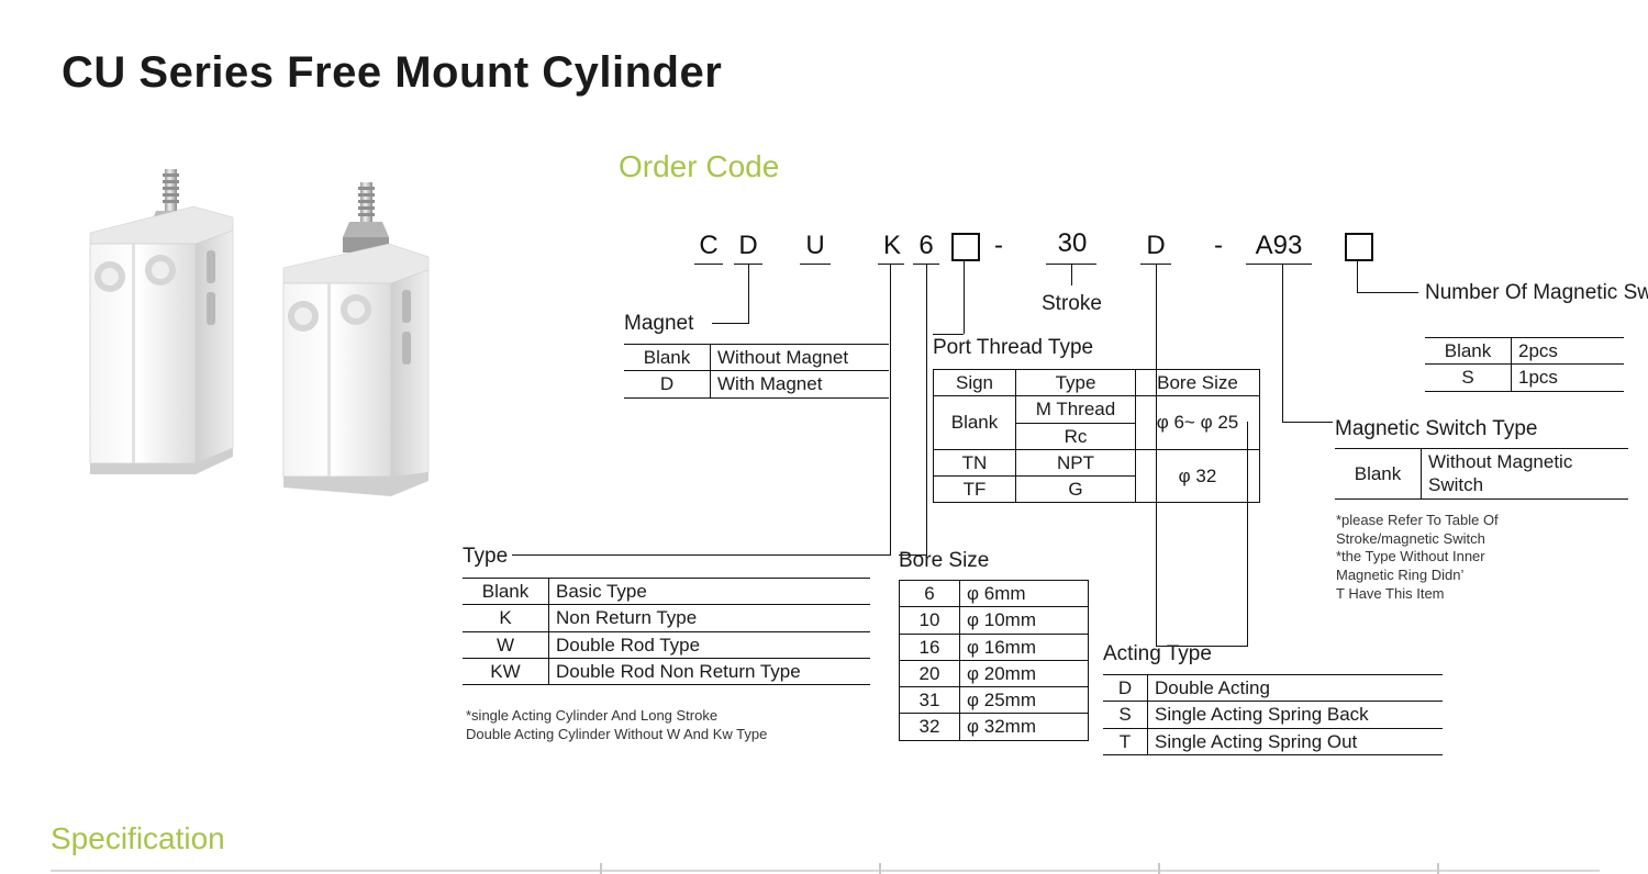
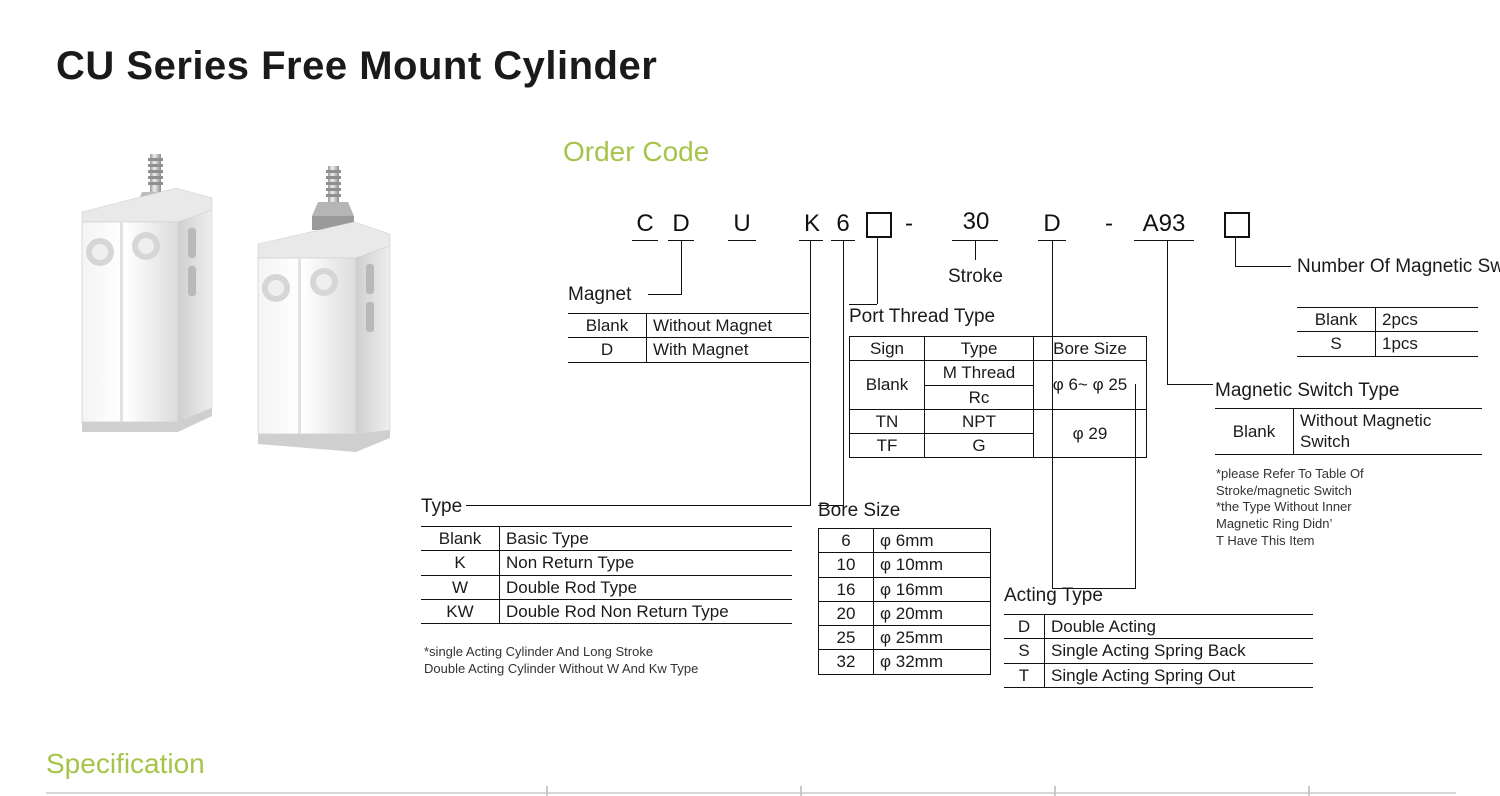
  CU Series Free Mount Cylinder
  Order Code
  C
  D
  U
  K
  6
  -
  30
  D
  -
  A93
  Magnet
  Blank	Without Magnet
  D	With Magnet
  Port Thread Type
  Sign	Type	Bore Size
  Blank	M Thread	φ 6~ φ 25
  Rc
- TN	NPT	φ 32
+ TN	NPT	φ 29
  TF	G
  Stroke
  Number Of Magnetic Sw
  Blank	2pcs
  S	1pcs
  Magnetic Switch Type
  Blank	Without Magnetic Switch
  *please Refer To Table Of
  Stroke/magnetic Switch
  *the Type Without Inner
  Magnetic Ring Didn’
  T Have This Item
  Type
  Blank	Basic Type
  K	Non Return Type
  W	Double Rod Type
  KW	Double Rod Non Return Type
  *single Acting Cylinder And Long Stroke
  Double Acting Cylinder Without W And Kw Type
  Bore Size
  6	φ 6mm
  10	φ 10mm
  16	φ 16mm
  20	φ 20mm
- 31	φ 25mm
+ 25	φ 25mm
  32	φ 32mm
  Acting Type
  D	Double Acting
  S	Single Acting Spring Back
  T	Single Acting Spring Out
  Specification
